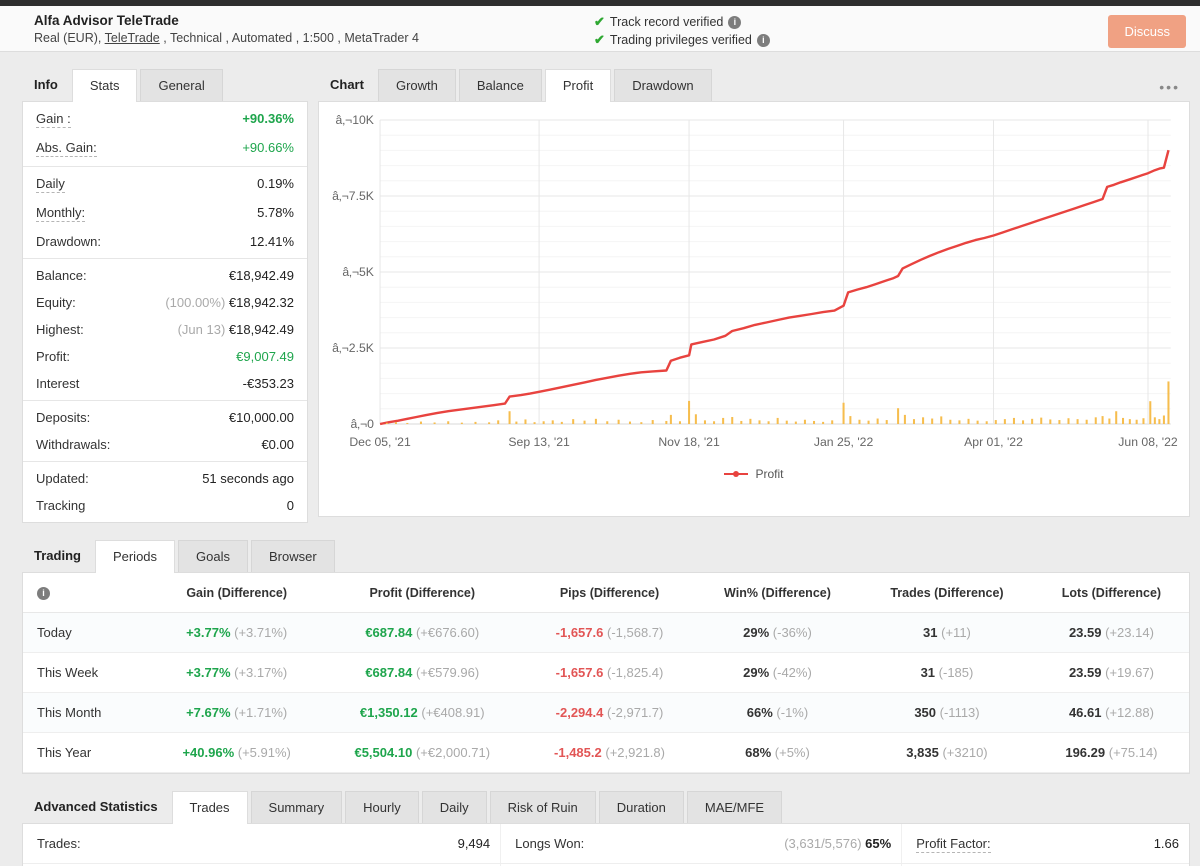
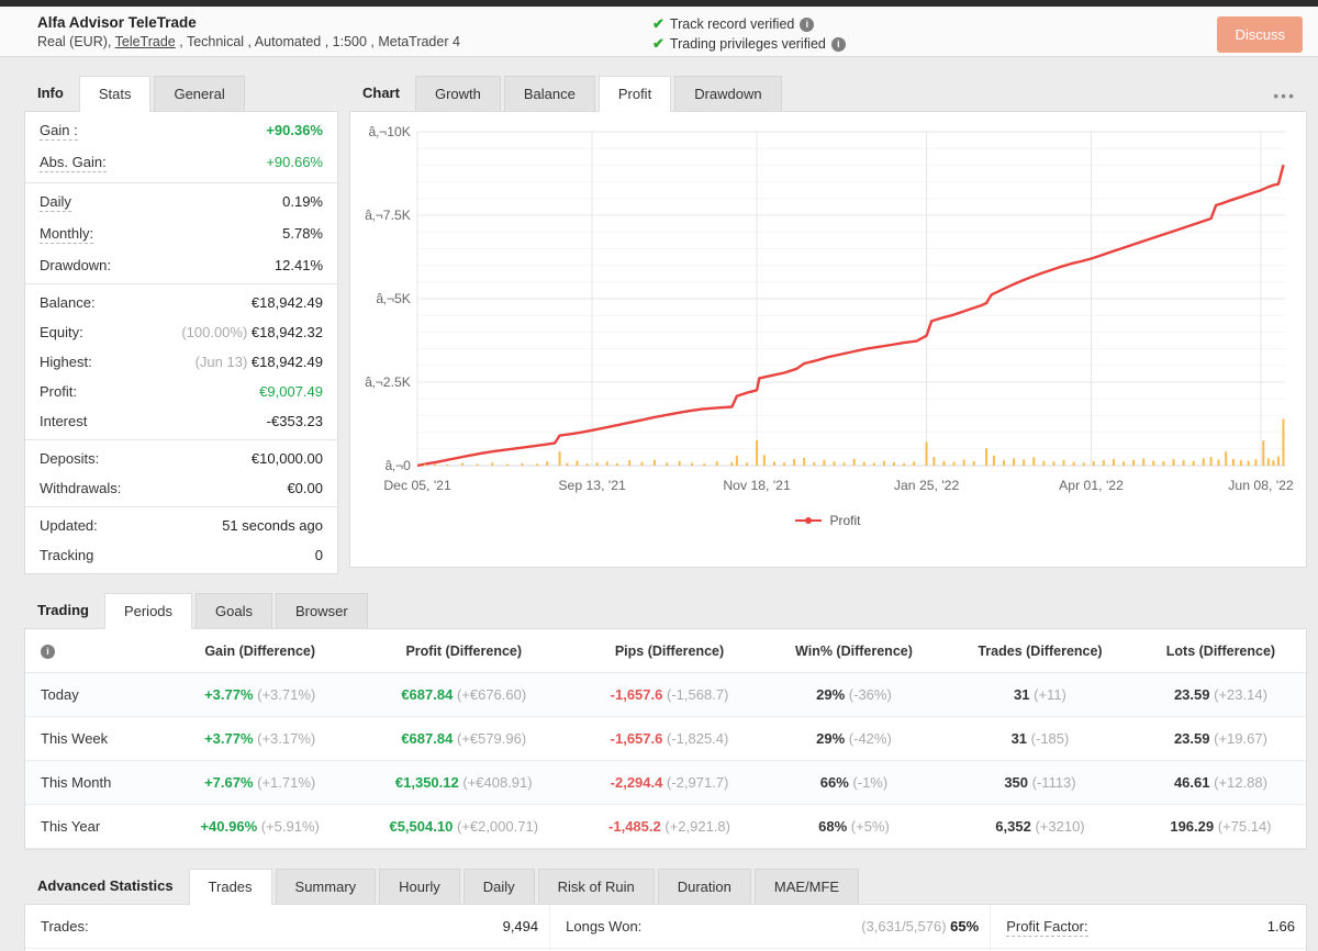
  Alfa Advisor TeleTrade
  Real (EUR), TeleTrade , Technical , Automated , 1:500 , MetaTrader 4
  ✔
  Track record verified
  i
  ✔
  Trading privileges verified
  i
  Discuss
  Info
  Stats
  General
  Gain :
  +90.36%
  Abs. Gain:
  +90.66%
  Daily
  0.19%
  Monthly:
  5.78%
  Drawdown:
  12.41%
  Balance:
  €18,942.49
  Equity:
  (100.00%) €18,942.32
  Highest:
  (Jun 13) €18,942.49
  Profit:
  €9,007.49
  Interest
  -€353.23
  Deposits:
  €10,000.00
  Withdrawals:
  €0.00
  Updated:
  51 seconds ago
  Tracking
  0
  Chart
  Growth
  Balance
  Profit
  Drawdown
  •••
  â‚¬0
  â‚¬2.5K
  â‚¬5K
  â‚¬7.5K
  â‚¬10K
  Dec 05, '21
  Sep 13, '21
  Nov 18, '21
  Jan 25, '22
  Apr 01, '22
  Jun 08, '22
  Profit
  Trading
  Periods
  Goals
  Browser
  i	Gain (Difference)	Profit (Difference)	Pips (Difference)	Win% (Difference)	Trades (Difference)	Lots (Difference)
  Today	+3.77% (+3.71%)	€687.84 (+€676.60)	-1,657.6 (-1,568.7)	29% (-36%)	31 (+11)	23.59 (+23.14)
  This Week	+3.77% (+3.17%)	€687.84 (+€579.96)	-1,657.6 (-1,825.4)	29% (-42%)	31 (-185)	23.59 (+19.67)
  This Month	+7.67% (+1.71%)	€1,350.12 (+€408.91)	-2,294.4 (-2,971.7)	66% (-1%)	350 (-1113)	46.61 (+12.88)
- This Year	+40.96% (+5.91%)	€5,504.10 (+€2,000.71)	-1,485.2 (+2,921.8)	68% (+5%)	3,835 (+3210)	196.29 (+75.14)
+ This Year	+40.96% (+5.91%)	€5,504.10 (+€2,000.71)	-1,485.2 (+2,921.8)	68% (+5%)	6,352 (+3210)	196.29 (+75.14)
  Advanced Statistics
  Trades
  Summary
  Hourly
  Daily
  Risk of Ruin
  Duration
  MAE/MFE
  Trades:	9,494	Longs Won:	(3,631/5,576) 65%	Profit Factor:	1.66
